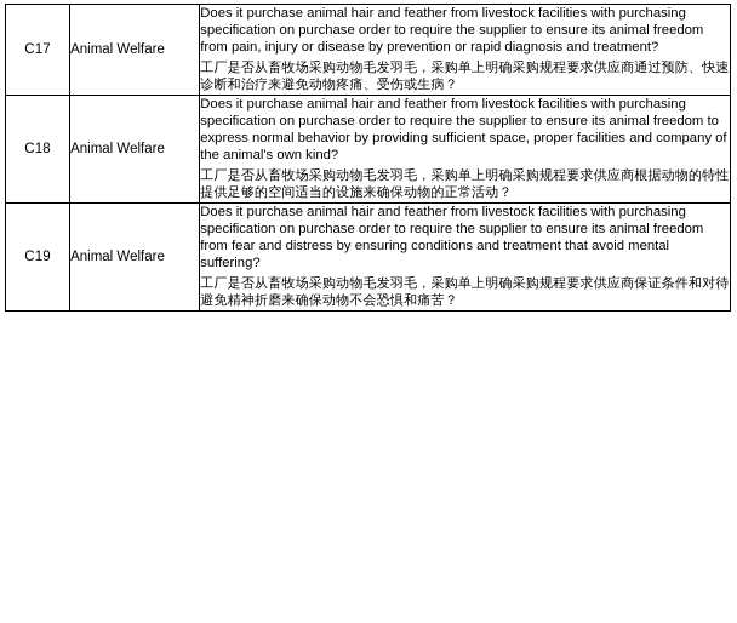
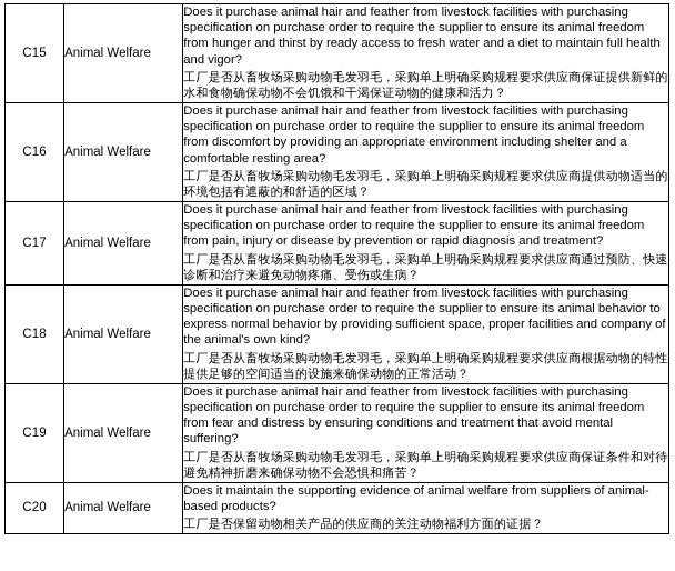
+ C15	Animal Welfare	Does it purchase animal hair and feather from livestock facilities with purchasing specification on purchase order to require the supplier to ensure its animal freedom from hunger and thirst by ready access to fresh water and a diet to maintain full health and vigor? 工厂是否从畜牧场采购动物毛发羽毛，采购单上明确采购规程要求供应商保证提供新鲜的水和食物确保动物不会饥饿和干渴保证动物的健康和活力？
+ C16	Animal Welfare	Does it purchase animal hair and feather from livestock facilities with purchasing specification on purchase order to require the supplier to ensure its animal freedom from discomfort by providing an appropriate environment including shelter and a comfortable resting area? 工厂是否从畜牧场采购动物毛发羽毛，采购单上明确采购规程要求供应商提供动物适当的环境包括有遮蔽的和舒适的区域？
  C17	Animal Welfare	Does it purchase animal hair and feather from livestock facilities with purchasing specification on purchase order to require the supplier to ensure its animal freedom from pain, injury or disease by prevention or rapid diagnosis and treatment? 工厂是否从畜牧场采购动物毛发羽毛，采购单上明确采购规程要求供应商通过预防、快速诊断和治疗来避免动物疼痛、受伤或生病？
- C18	Animal Welfare	Does it purchase animal hair and feather from livestock facilities with purchasing specification on purchase order to require the supplier to ensure its animal freedom to express normal behavior by providing sufficient space, proper facilities and company of the animal's own kind? 工厂是否从畜牧场采购动物毛发羽毛，采购单上明确采购规程要求供应商根据动物的特性提供足够的空间适当的设施来确保动物的正常活动？
+ C18	Animal Welfare	Does it purchase animal hair and feather from livestock facilities with purchasing specification on purchase order to require the supplier to ensure its animal behavior to express normal behavior by providing sufficient space, proper facilities and company of the animal's own kind? 工厂是否从畜牧场采购动物毛发羽毛，采购单上明确采购规程要求供应商根据动物的特性提供足够的空间适当的设施来确保动物的正常活动？
  C19	Animal Welfare	Does it purchase animal hair and feather from livestock facilities with purchasing specification on purchase order to require the supplier to ensure its animal freedom from fear and distress by ensuring conditions and treatment that avoid mental suffering? 工厂是否从畜牧场采购动物毛发羽毛，采购单上明确采购规程要求供应商保证条件和对待避免精神折磨来确保动物不会恐惧和痛苦？
+ C20	Animal Welfare	Does it maintain the supporting evidence of animal welfare from suppliers of animal-based products? 工厂是否保留动物相关产品的供应商的关注动物福利方面的证据？
